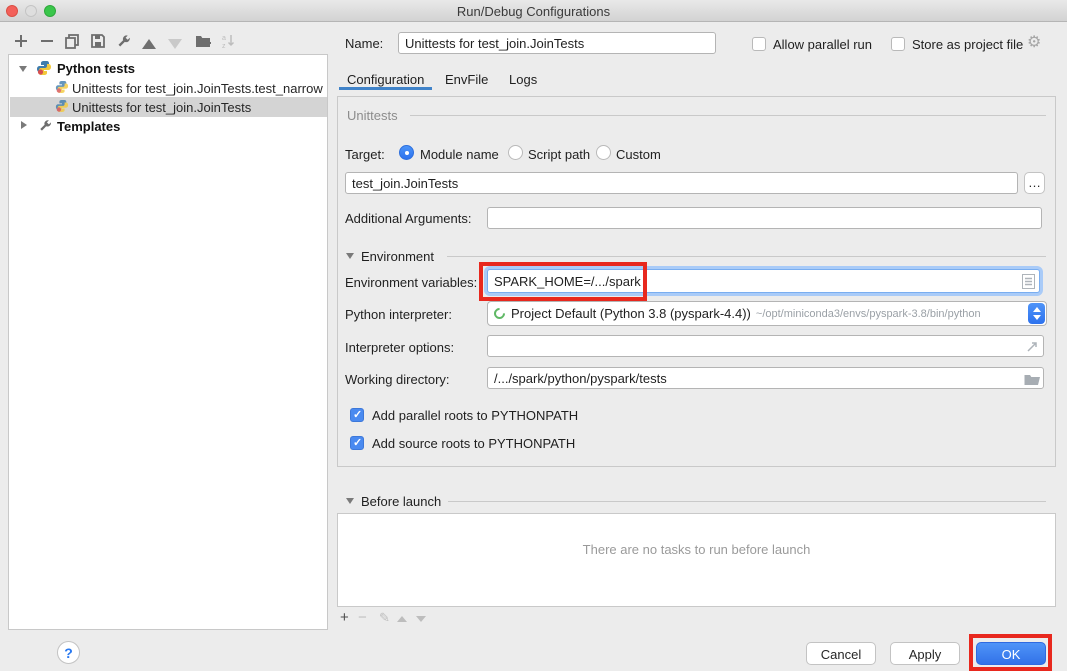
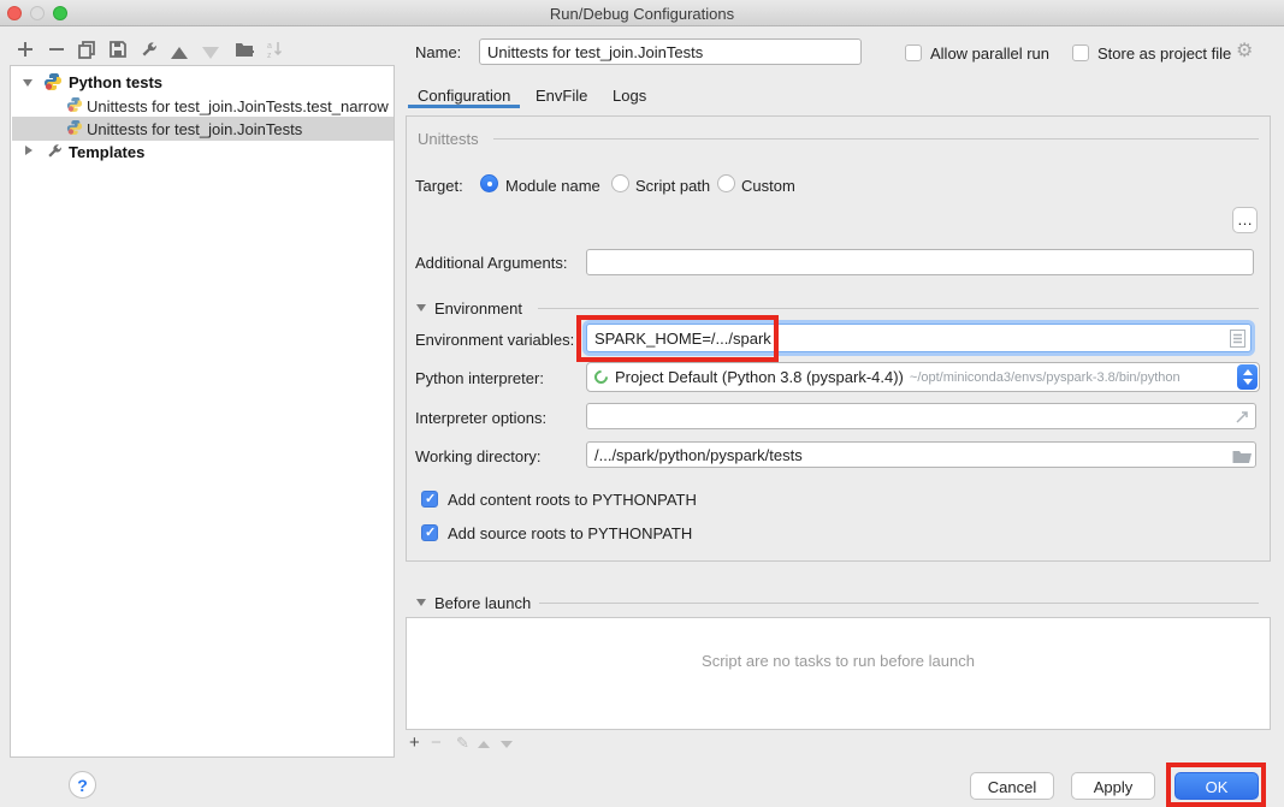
  Run/Debug Configurations
  Python tests
  Unittests for test_join.JoinTests.test_narrow
  Unittests for test_join.JoinTests
  Templates
  Name:
  Unittests for test_join.JoinTests
  Allow parallel run
  Store as project file
  ⚙
  Configuration
  EnvFile
  Logs
  Unittests
  Target:
  Module name
  Script path
  Custom
- test_join.JoinTests
  …
  Additional Arguments:
  Environment
  Environment variables:
  SPARK_HOME=/.../spark
  Python interpreter:
  Project Default (Python 3.8 (pyspark-4.4))
  ~/opt/miniconda3/envs/pyspark-3.8/bin/python
  Interpreter options:
  Working directory:
  /.../spark/python/pyspark/tests
- Add parallel roots to PYTHONPATH
+ Add content roots to PYTHONPATH
  Add source roots to PYTHONPATH
  Before launch
- There are no tasks to run before launch
+ Script are no tasks to run before launch
  +
  −
  ✎
  ?
  Cancel
  Apply
  OK
